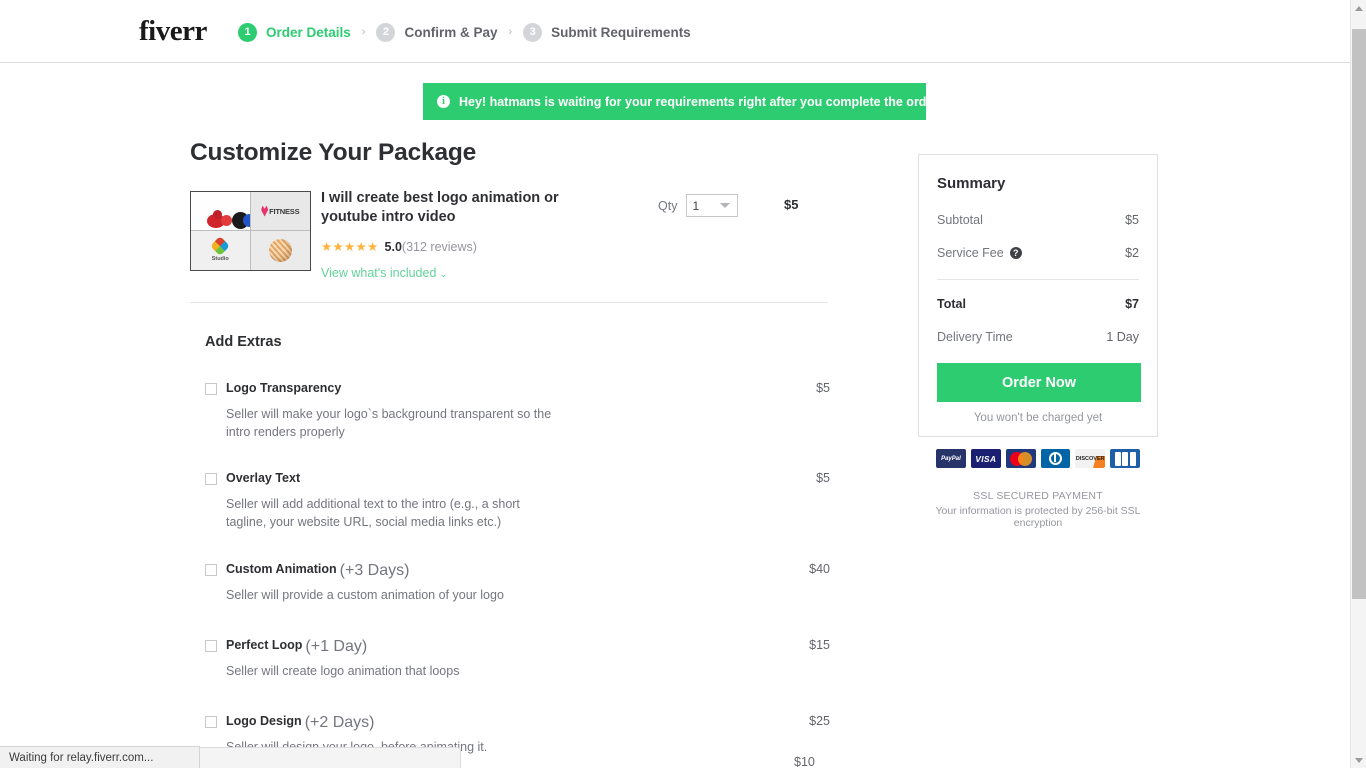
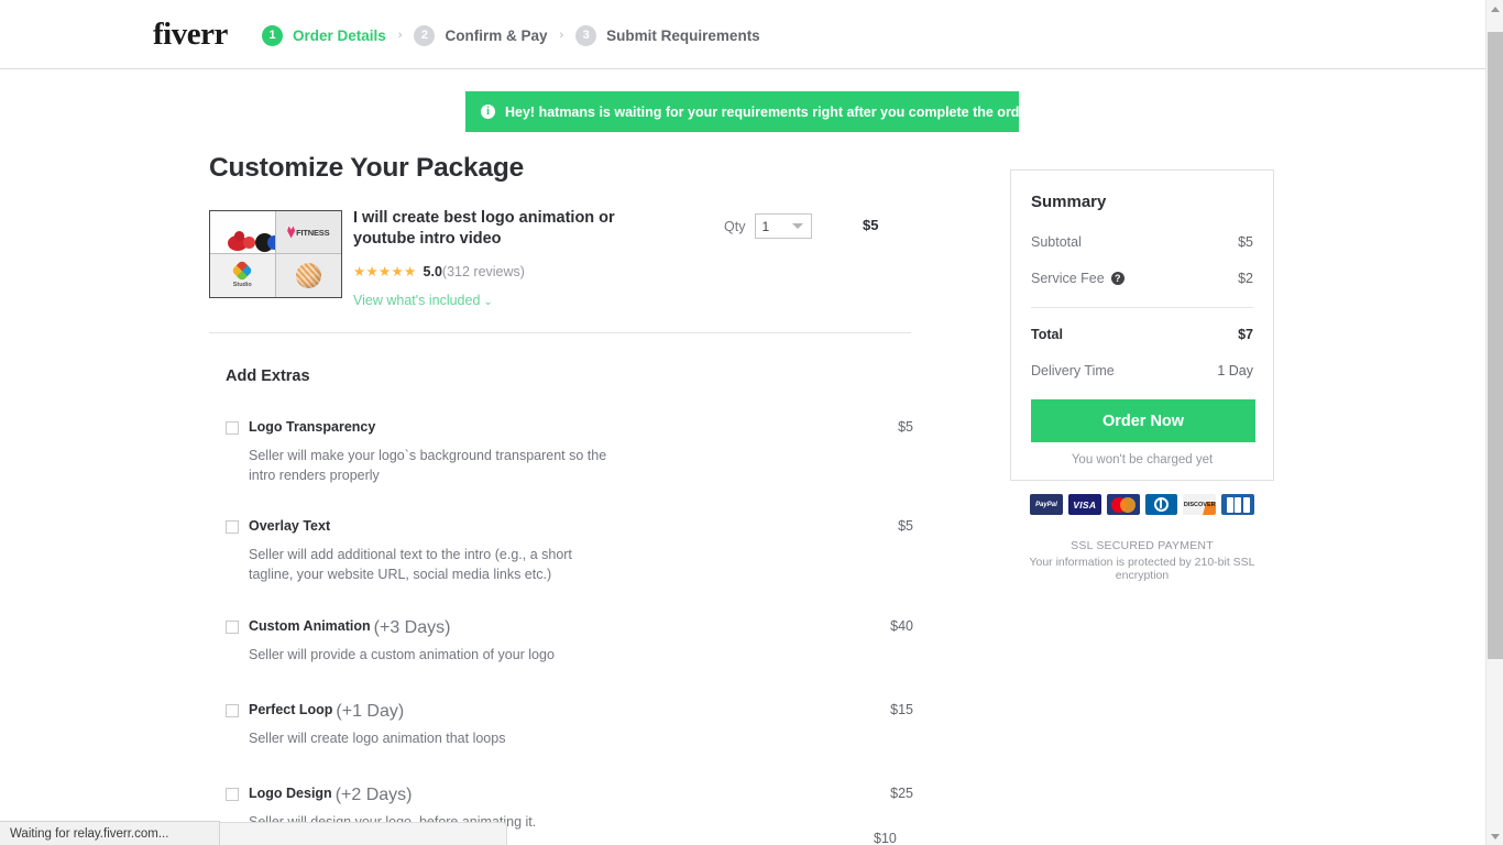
  fiverr
  1
  Order Details
  ›
  2
  Confirm & Pay
  ›
  3
  Submit Requirements
  i
  Hey! hatmans is waiting for your requirements right after you complete the order
  Customize Your Package
  FITNESS
  I will create best logo animation or youtube intro video
  ★★★★★
  5.0
  (312 reviews)
  View what's included ⌄
  Qty
  1
  $5
  Add Extras
  Logo Transparency
  Seller will make your logo`s background transparent so the intro renders properly
  $5
  Overlay Text
  Seller will add additional text to the intro (e.g., a short tagline, your website URL, social media links etc.)
  $5
  Custom Animation
  (+3 Days)
  Seller will provide a custom animation of your logo
  $40
  Perfect Loop
  (+1 Day)
  Seller will create logo animation that loops
  $15
  Logo Design
  (+2 Days)
  $25
  $10
  Summary
  Subtotal
  $5
  Service Fee
  ?
  $2
  Total
  $7
  Delivery Time
  1 Day
  Order Now
  You won't be charged yet
  VISA
  SSL SECURED PAYMENT
- Your information is protected by 256-bit SSL encryption
+ Your information is protected by 210-bit SSL encryption
  Waiting for relay.fiverr.com...
